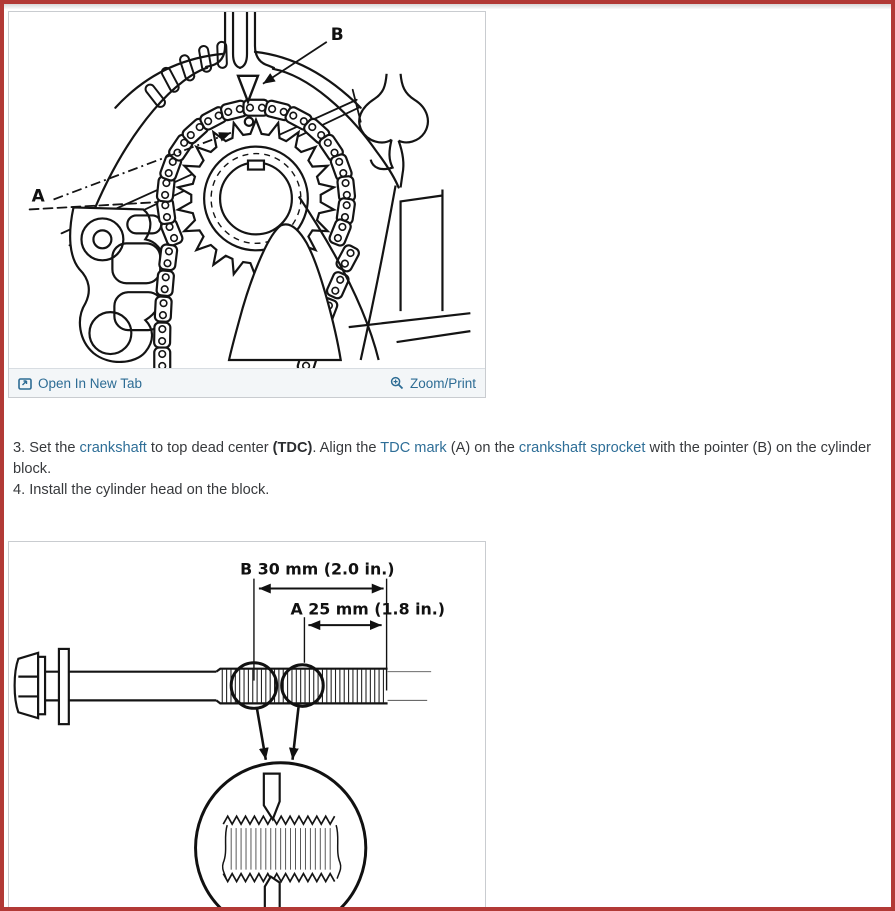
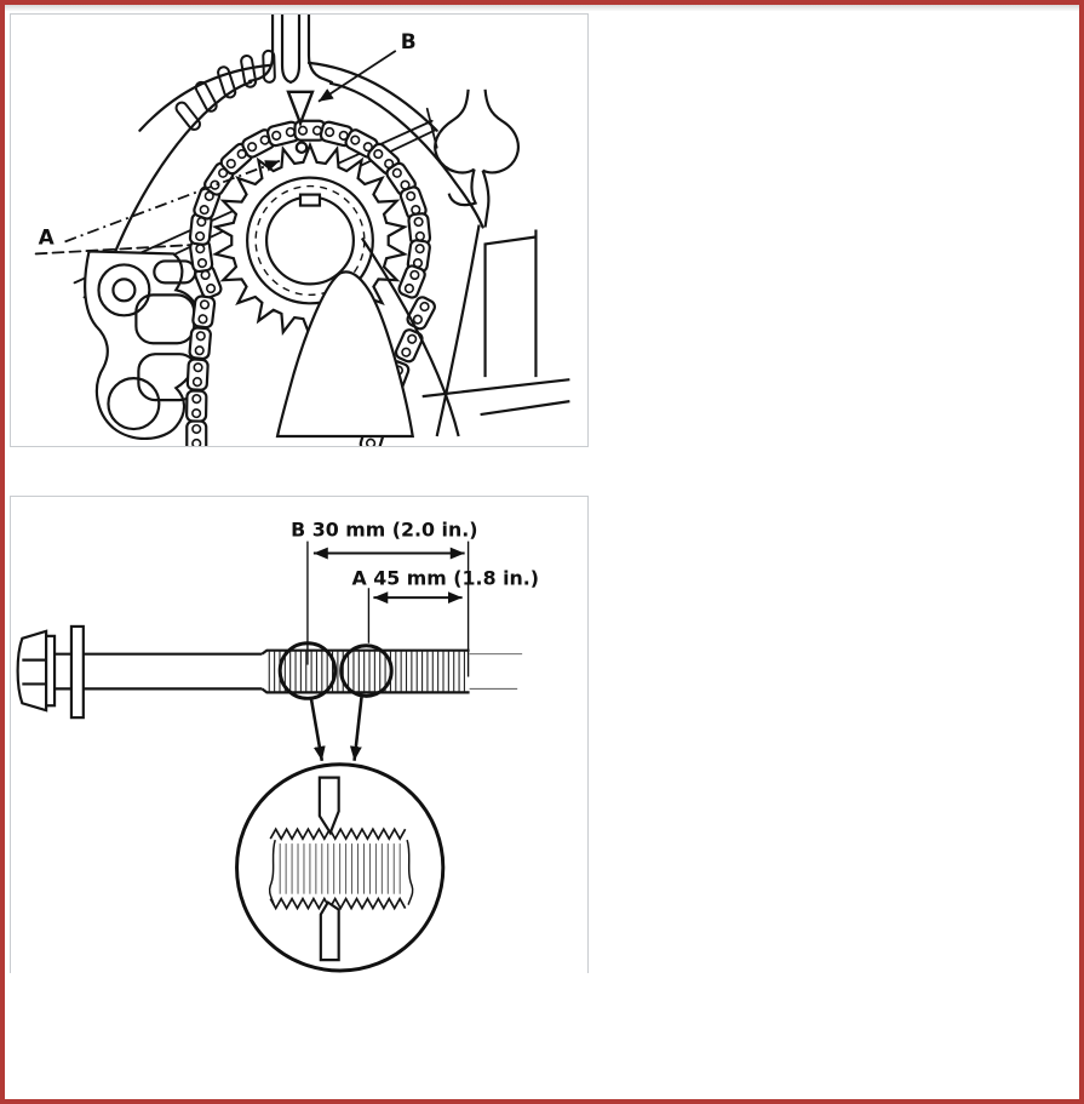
  A
  B
- Open In New Tab
- Zoom/Print
- 3. Set the crankshaft to top dead center (TDC). Align the TDC mark (A) on the crankshaft sprocket with the pointer (B) on the cylinder block.
- 4. Install the cylinder head on the block.
  B 30 mm (2.0 in.)
- A 25 mm (1.8 in.)
+ A 45 mm (1.8 in.)
